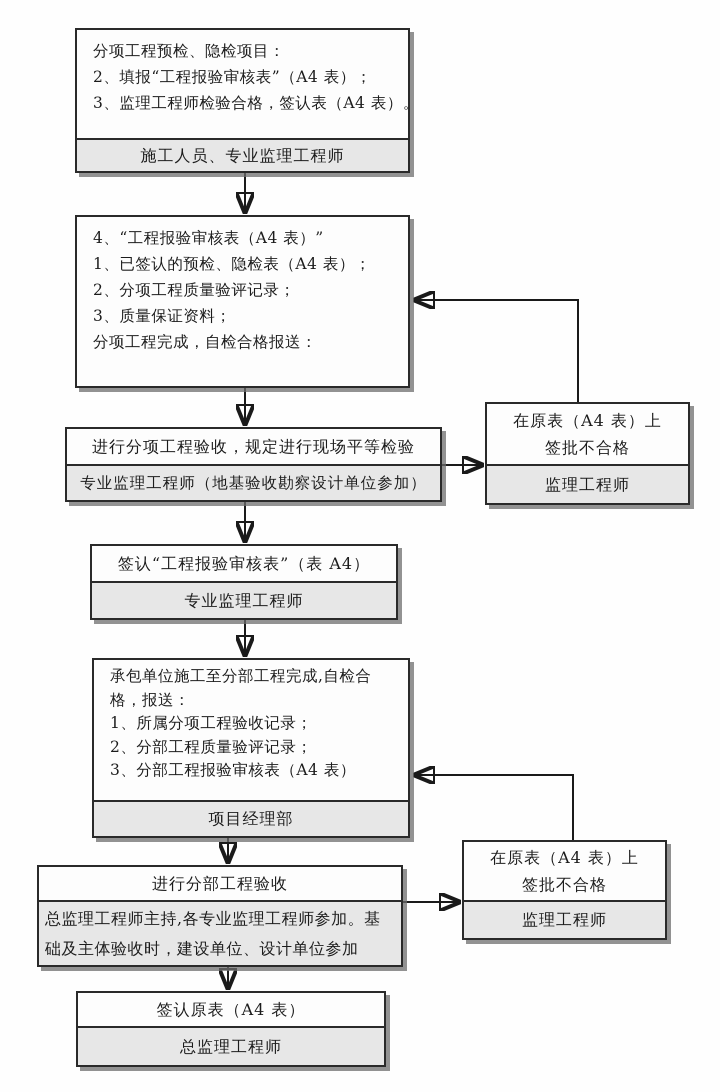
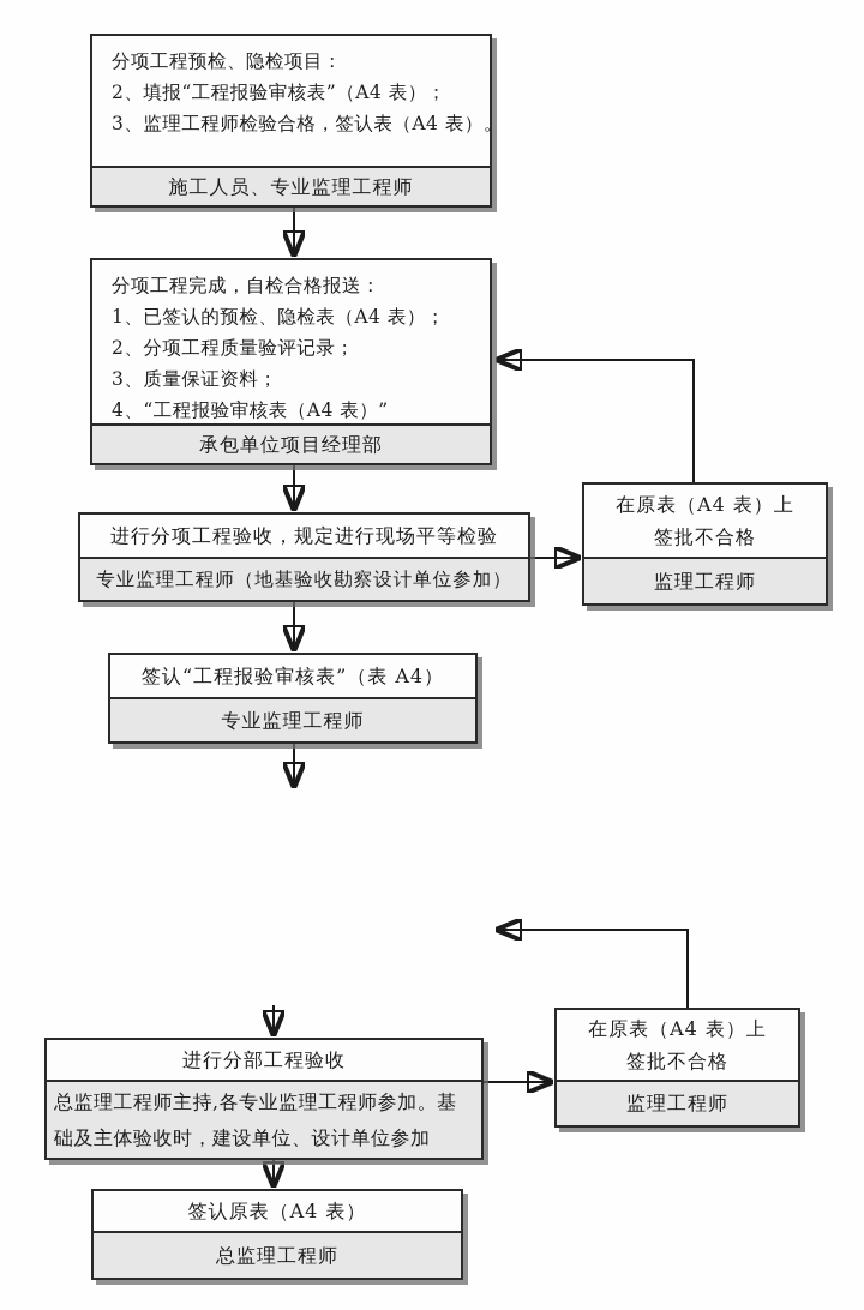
  分项工程预检、隐检项目：
  2、填报“工程报验审核表”（A4 表）；
  3、监理工程师检验合格，签认表（A4 表）
  施工人员、专业监理工程师
- 4、“工程报验审核表（A4 表）”
+ 分项工程完成，自检合格报送：
  1、已签认的预检、隐检表（A4 表）；
  2、分项工程质量验评记录；
  3、质量保证资料；
- 分项工程完成，自检合格报送：
+ 4、“工程报验审核表（A4 表）”
+ 承包单位项目经理部
  进行分项工程验收，规定进行现场平等检验
  专业监理工程师（地基验收勘察设计单位参加）
  在原表（A4 表）上
  签批不合格
  监理工程师
  签认“工程报验审核表”（表 A4）
  专业监理工程师
- 承包单位施工至分部工程完成,自检合
- 格，报送：
- 1、所属分项工程验收记录；
- 2、分部工程质量验评记录；
- 3、分部工程报验审核表（A4 表）
- 项目经理部
  进行分部工程验收
  总监理工程师主持,各专业监理工程师参加。基
  础及主体验收时，建设单位、设计单位参加
  在原表（A4 表）上
  签批不合格
  监理工程师
  签认原表（A4 表）
  总监理工程师
